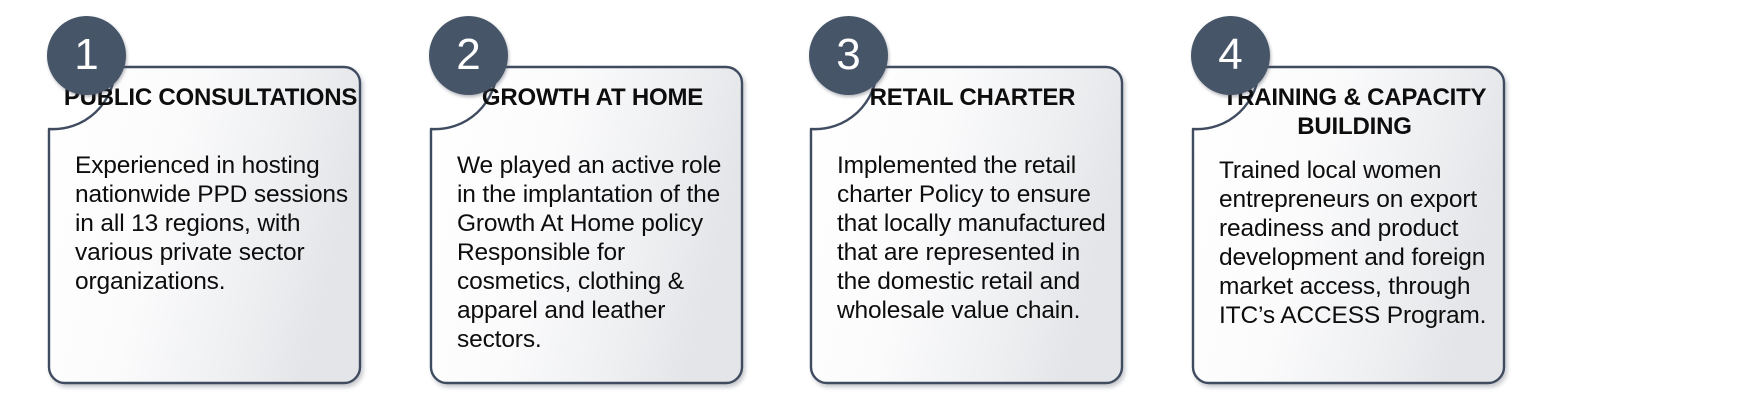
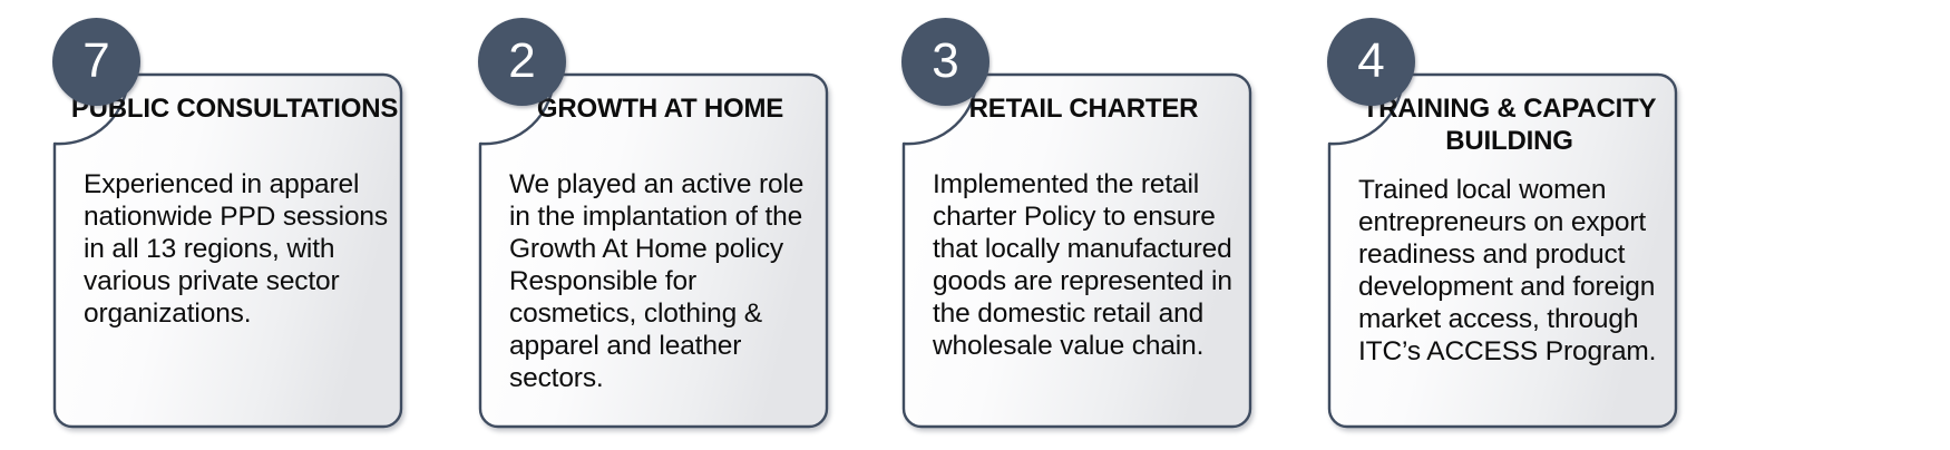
  PUBLIC CONSULTATIONS
- Experienced in hosting nationwide PPD sessions in all 13 regions, with various private sector organizations.
+ Experienced in apparel nationwide PPD sessions in all 13 regions, with various private sector organizations.
- 1
+ 7
  GROWTH AT HOME
  We played an active role in the implantation of the Growth At Home policy Responsible for cosmetics, clothing & apparel and leather sectors.
  2
  RETAIL CHARTER
- Implemented the retail charter Policy to ensure that locally manufactured that are represented in the domestic retail and wholesale value chain.
+ Implemented the retail charter Policy to ensure that locally manufactured goods are represented in the domestic retail and wholesale value chain.
  3
  TRAINING & CAPACITY BUILDING
  Trained local women entrepreneurs on export readiness and product development and foreign market access, through ITC’s ACCESS Program.
  4
